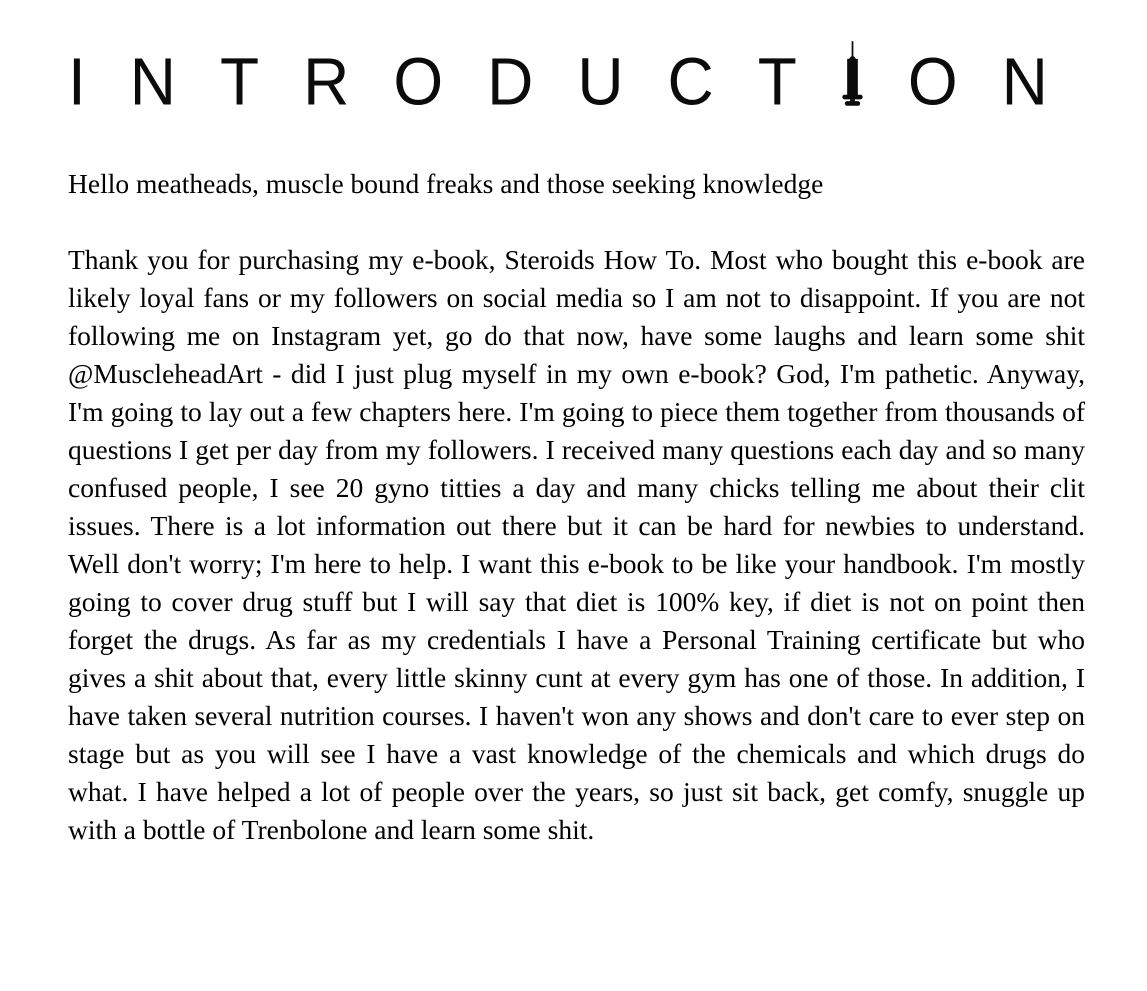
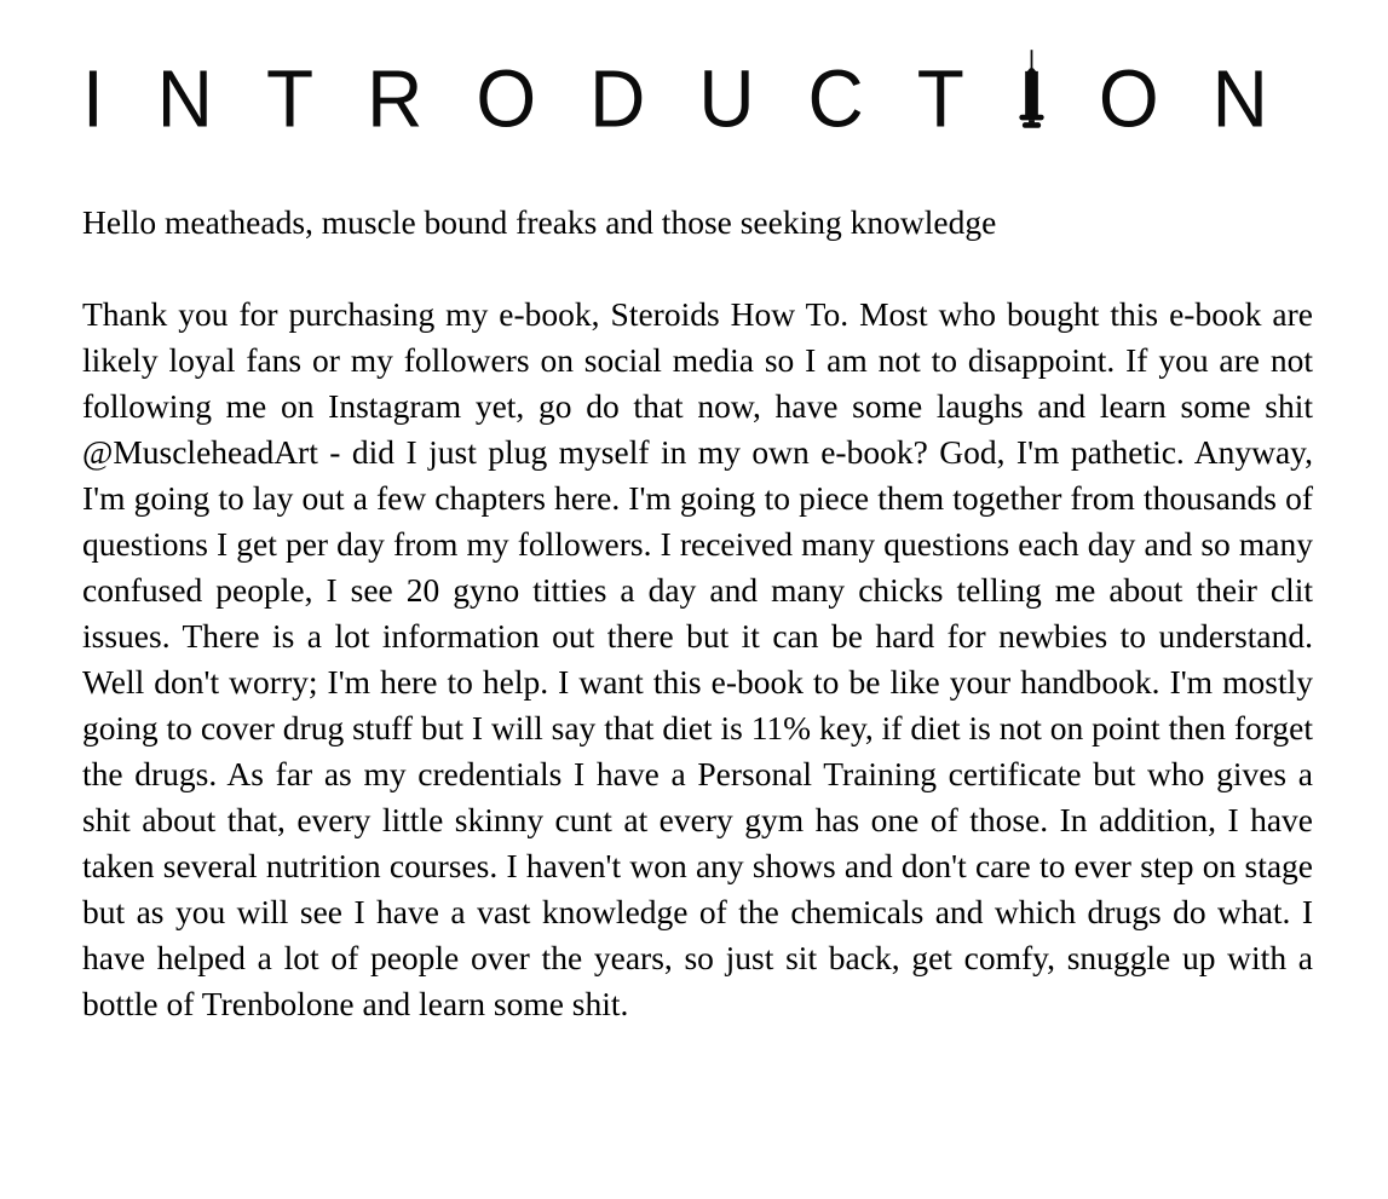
  INTRODUCT ON
  Hello meatheads, muscle bound freaks and those seeking knowledge
- Thank you for purchasing my e-book, Steroids How To. Most who bought this e-book are likely loyal fans or my followers on social media so I am not to disappoint. If you are not following me on Instagram yet, go do that now, have some laughs and learn some shit @MuscleheadArt - did I just plug myself in my own e-book? God, I'm pathetic. Anyway, I'm going to lay out a few chapters here. I'm going to piece them together from thousands of questions I get per day from my followers. I received many questions each day and so many confused people, I see 20 gyno titties a day and many chicks telling me about their clit issues. There is a lot information out there but it can be hard for newbies to understand. Well don't worry; I'm here to help. I want this e-book to be like your handbook. I'm mostly going to cover drug stuff but I will say that diet is 100% key, if diet is not on point then forget the drugs. As far as my credentials I have a Personal Training certificate but who gives a shit about that, every little skinny cunt at every gym has one of those. In addition, I have taken several nutrition courses. I haven't won any shows and don't care to ever step on stage but as you will see I have a vast knowledge of the chemicals and which drugs do what. I have helped a lot of people over the years, so just sit back, get comfy, snuggle up with a bottle of Trenbolone and learn some shit.
+ Thank you for purchasing my e-book, Steroids How To. Most who bought this e-book are likely loyal fans or my followers on social media so I am not to disappoint. If you are not following me on Instagram yet, go do that now, have some laughs and learn some shit @MuscleheadArt - did I just plug myself in my own e-book? God, I'm pathetic. Anyway, I'm going to lay out a few chapters here. I'm going to piece them together from thousands of questions I get per day from my followers. I received many questions each day and so many confused people, I see 20 gyno titties a day and many chicks telling me about their clit issues. There is a lot information out there but it can be hard for newbies to understand. Well don't worry; I'm here to help. I want this e-book to be like your handbook. I'm mostly going to cover drug stuff but I will say that diet is 11% key, if diet is not on point then forget the drugs. As far as my credentials I have a Personal Training certificate but who gives a shit about that, every little skinny cunt at every gym has one of those. In addition, I have taken several nutrition courses. I haven't won any shows and don't care to ever step on stage but as you will see I have a vast knowledge of the chemicals and which drugs do what. I have helped a lot of people over the years, so just sit back, get comfy, snuggle up with a bottle of Trenbolone and learn some shit.
